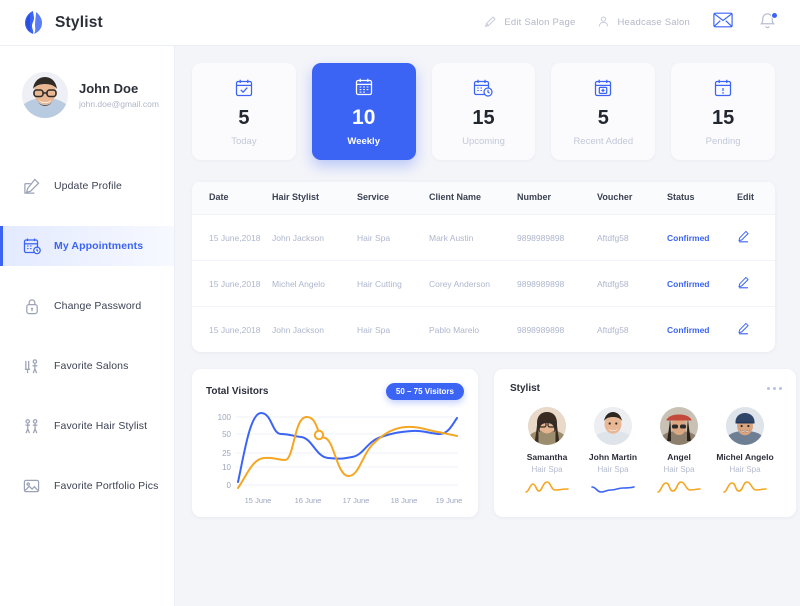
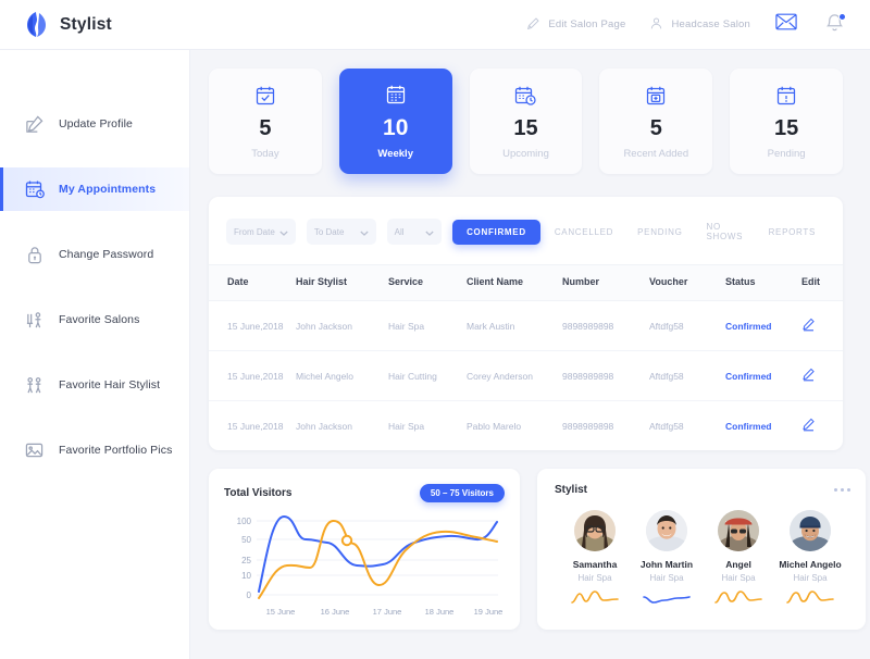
  Stylist
  Edit Salon Page
  Headcase Salon
- John Doe
- john.doe@gmail.com
  Update Profile
  My Appointments
  Change Password
  Favorite Salons
  Favorite Hair Stylist
  Favorite Portfolio Pics
  5
  Today
  10
  Weekly
  15
  Upcoming
  5
  Recent Added
  15
  Pending
+ From Date
+ To Date
+ All
+ CONFIRMED
+ CANCELLED
+ PENDING
+ NO SHOWS
+ REPORTS
  Date	Hair Stylist	Service	Client Name	Number	Voucher	Status	Edit
  15 June,2018	John Jackson	Hair Spa	Mark Austin	9898989898	Aftdfg58	Confirmed
  15 June,2018	Michel Angelo	Hair Cutting	Corey Anderson	9898989898	Aftdfg58	Confirmed
  15 June,2018	John Jackson	Hair Spa	Pablo Marelo	9898989898	Aftdfg58	Confirmed
  Total Visitors
  50 – 75 Visitors
  100
  50
  25
  10
  0
  15 June
  16 June
  17 June
  18 June
  19 June
  Stylist
  Samantha
  Hair Spa
  John Martin
  Hair Spa
  Angel
  Hair Spa
  Michel Angelo
  Hair Spa
